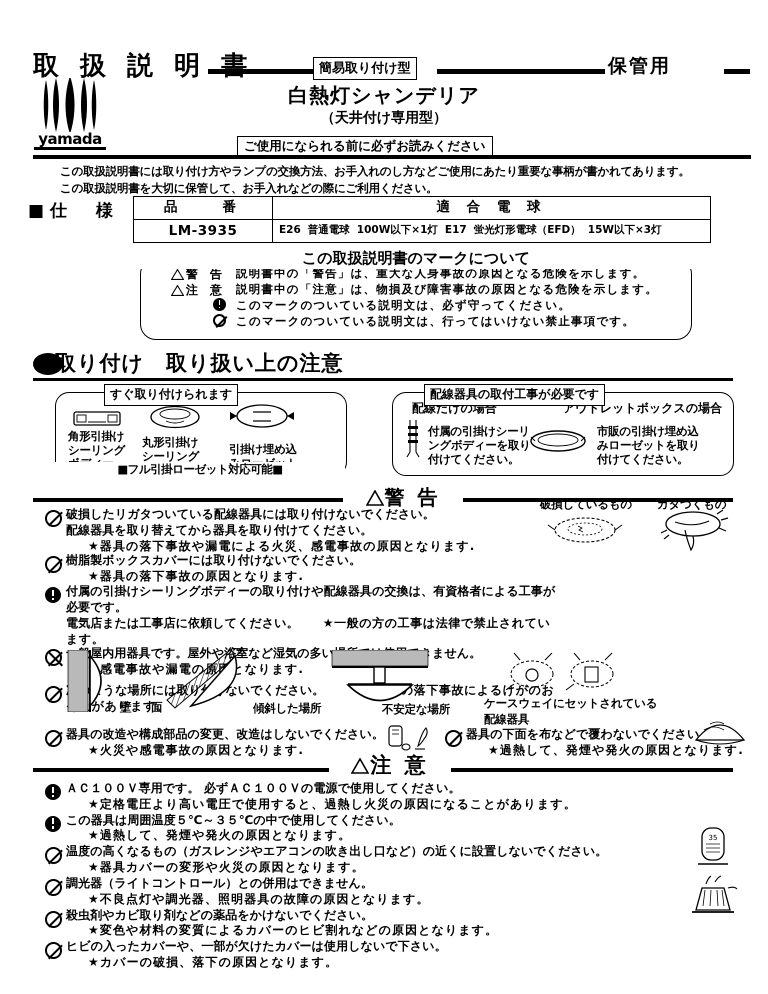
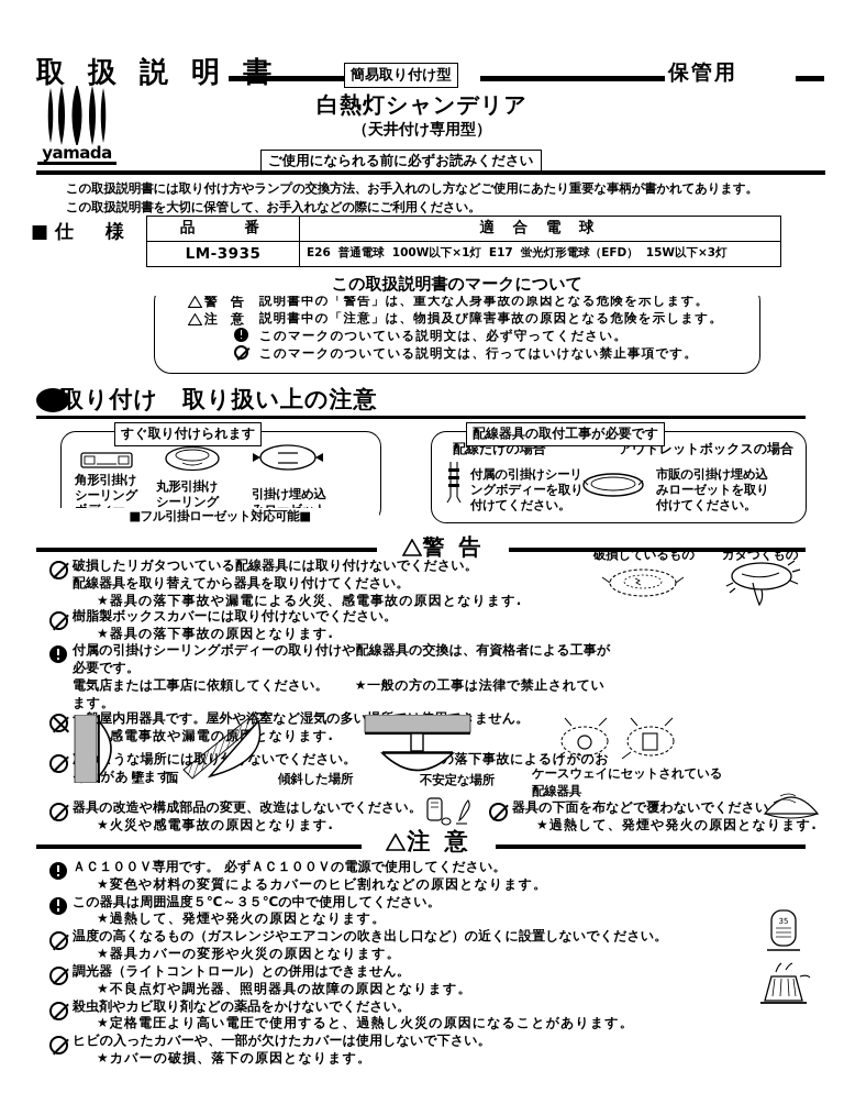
  取 扱 説 明 書
  簡易取り付け型
  保管用
  白熱灯シャンデリア
  （天井付け専用型）
  ご使用になられる前に必ずお読みください
  yamada
  この取扱説明書には取り付け方やランプの交換方法、お手入れのし方などご使用にあたり重要な事柄が書かれてあります。
  この取扱説明書を大切に保管して、お手入れなどの際にご利用ください。
  ■仕 様
  品 番	適 合 電 球
  LM-3935	E26 普通電球 100W以下×1灯 E17 蛍光灯形電球（EFD） 15W以下×3灯
  この取扱説明書のマークについて
  警 告
  説明書中の「警告」は、重大な人身事故の原因となる危険を示します。
  注 意
  説明書中の「注意」は、物損及び障害事故の原因となる危険を示します。
  このマークのついている説明文は、必ず守ってください。
  このマークのついている説明文は、行ってはいけない禁止事項です。
  取り付け 取り扱い上の注意
  すぐ取り付けられます
  角形引掛け
  シーリング
  丸形引掛け
  シーリング
  引掛け埋め込
  ■フル引掛ローゼット対応可能■
  配線器具の取付工事が必要です
  配線だけの場合
  アウトレットボックスの場合
  付属の引掛けシーリ
  ングボディーを取り
  付けてください。
  市販の引掛け埋め込
  みローゼットを取り
  付けてください。
  警 告
  破損しているもの
  ガタつくもの
  破損したリガタついている配線器具には取り付けないでください。
  配線器具を取り替えてから器具を取り付けてください。
  ★器具の落下事故や漏電による火災、感電事故の原因となります.
  樹脂製ボックスカバーには取り付けないでください。
  ★器具の落下事故の原因となります.
  付属の引掛けシーリングボディーの取り付けや配線器具の交換は、有資格者による工事が必要です。
  電気店または工事店に依頼してください。 ★一般の方の工事は法律で禁止されています。
  感電事故や漏電のとなります.
  うな場所にはないでください。 落下事故によるけがのおがあります。
  壁 面
  傾斜した場所
  不安定な場所
  ケースウェイにセットされている
  配線器具
  器具の改造や構成部品の変更、改造はしないでください。
  ★火災や感電事故の原因となります.
  器具の下面を布などで覆わないでください
  ★過熱して、発煙や発火の原因となります.
  注 意
  ＡＣ１００Ｖ専用です。 必ずＡＣ１００Ｖの電源で使用してください。
- ★定格電圧より高い電圧で使用すると、過熱し火災の原因になることがあります。
+ ★変色や材料の変質によるカバーのヒビ割れなどの原因となります。
  この器具は周囲温度５℃～３５℃の中で使用してください。
  ★過熱して、発煙や発火の原因となります。
  温度の高くなるもの（ガスレンジやエアコンの吹き出し口など）の近くに設置しないでください。
  ★器具カバーの変形や火災の原因となります。
  調光器（ライトコントロール）との併用はできません。
  ★不良点灯や調光器、照明器具の故障の原因となります。
  殺虫剤やカビ取り剤などの薬品をかけないでください。
- ★変色や材料の変質によるカバーのヒビ割れなどの原因となります。
+ ★定格電圧より高い電圧で使用すると、過熱し火災の原因になることがあります。
  ヒビの入ったカバーや、一部が欠けたカバーは使用しないで下さい。
  ★カバーの破損、落下の原因となります。
  35
